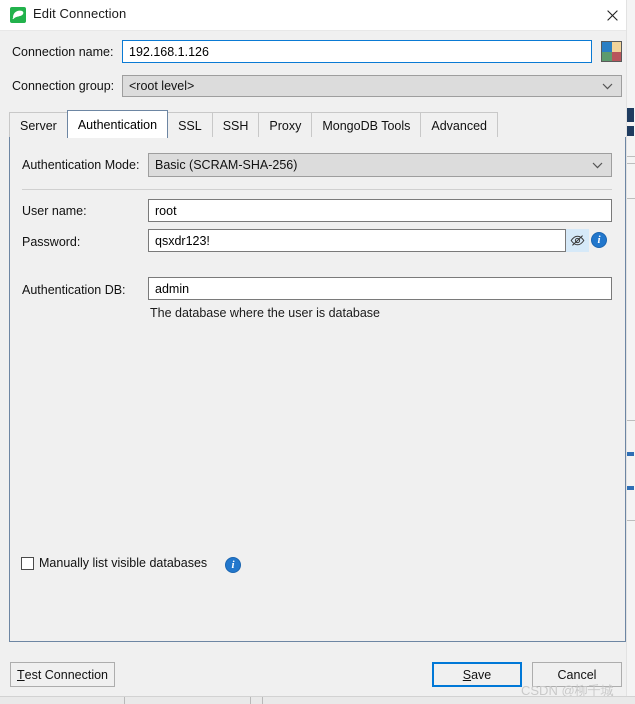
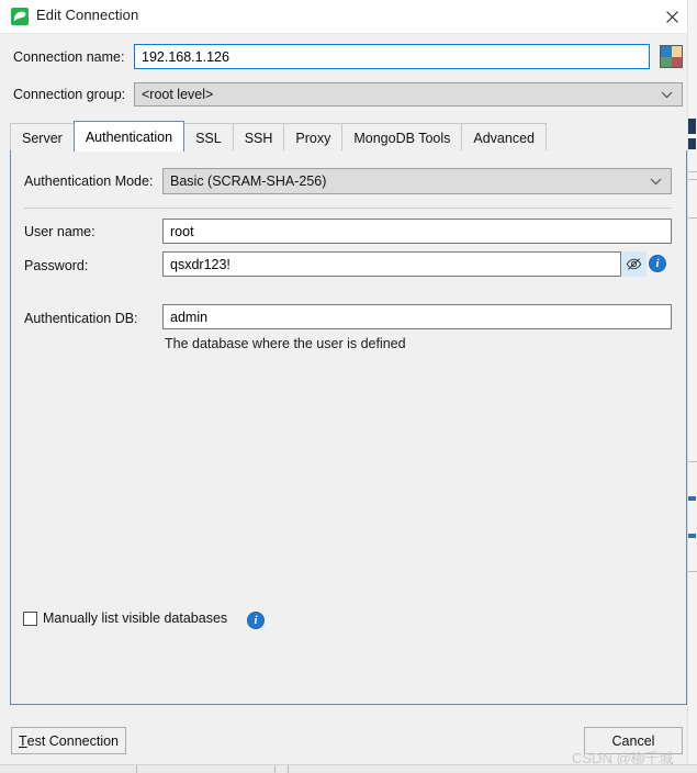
  Edit Connection
  Connection name:
  192.168.1.126
  Connection group:
  <root level>
  Server
  Authentication
  SSL
  SSH
  Proxy
  MongoDB Tools
  Advanced
  Authentication Mode:
  Basic (SCRAM-SHA-256)
  User name:
  root
  Password:
  qsxdr123!
  i
  Authentication DB:
  admin
- The database where the user is database
+ The database where the user is defined
  Manually list visible databases
  i
  T
  est Connection
- S
- ave
  Cancel
  CSDN @柳千城
